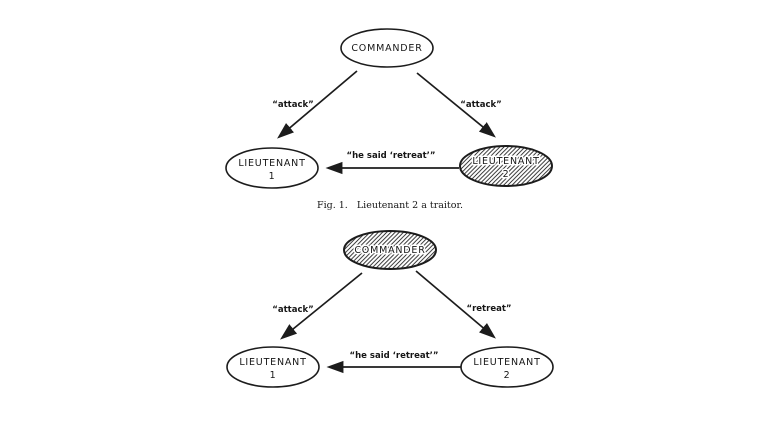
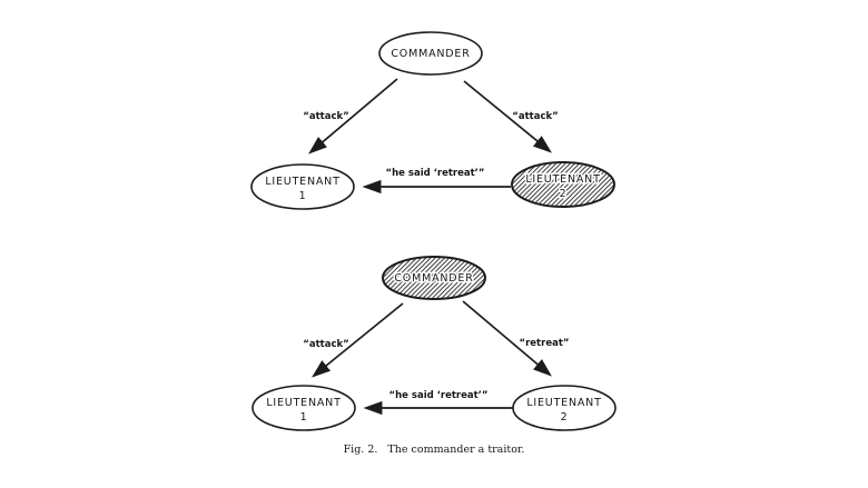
  “attack”
  “attack”
  “he said ‘retreat’”
  COMMANDER
  LIEUTENANT
  1
  LIEUTENANT
  2
- Fig. 1. Lieutenant 2 a traitor.
  “attack”
  “retreat”
  “he said ‘retreat’”
  COMMANDER
  LIEUTENANT
  1
  LIEUTENANT
  2
+ Fig. 2. The commander a traitor.
